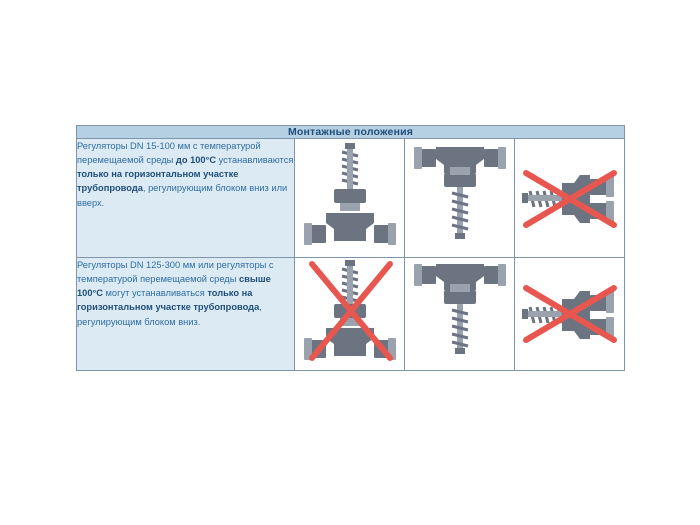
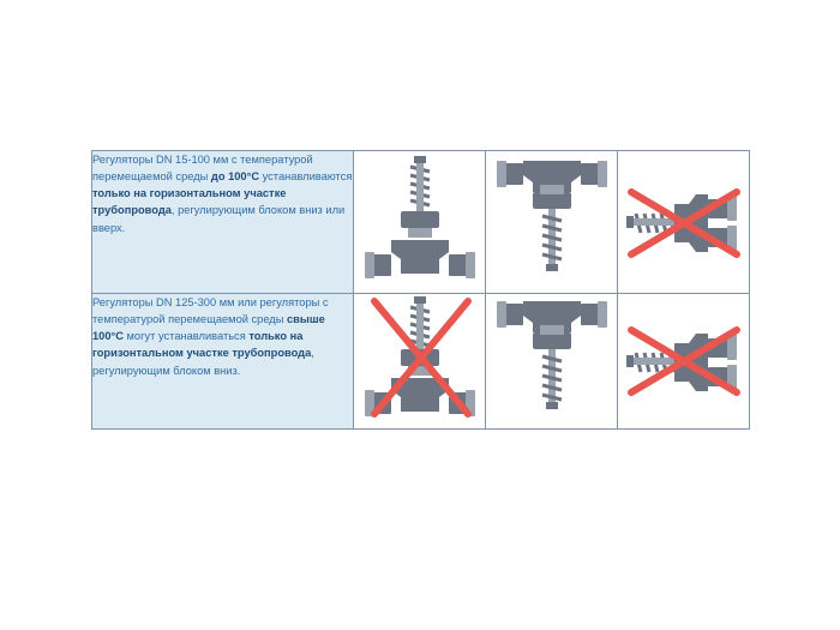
- Монтажные положения
  Регуляторы DN 15-100 мм с температурой перемещаемой среды до 100°С устанавливаются только на горизонтальном участке трубопровода, регулирующим блоком вниз или вверх.
  Регуляторы DN 125-300 мм или регуляторы с температурой перемещаемой среды свыше 100°С могут устанавливаться только на горизонтальном участке трубопровода, регулирующим блоком вниз.
